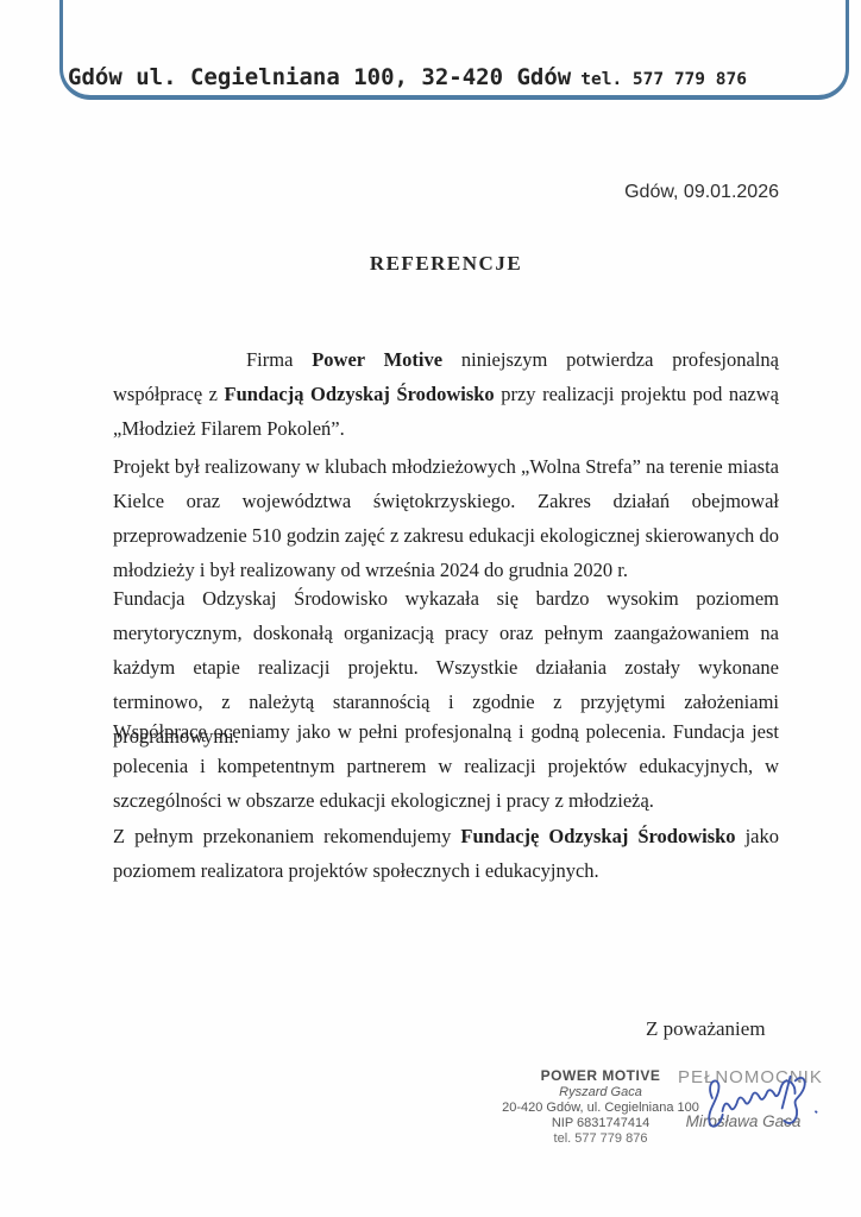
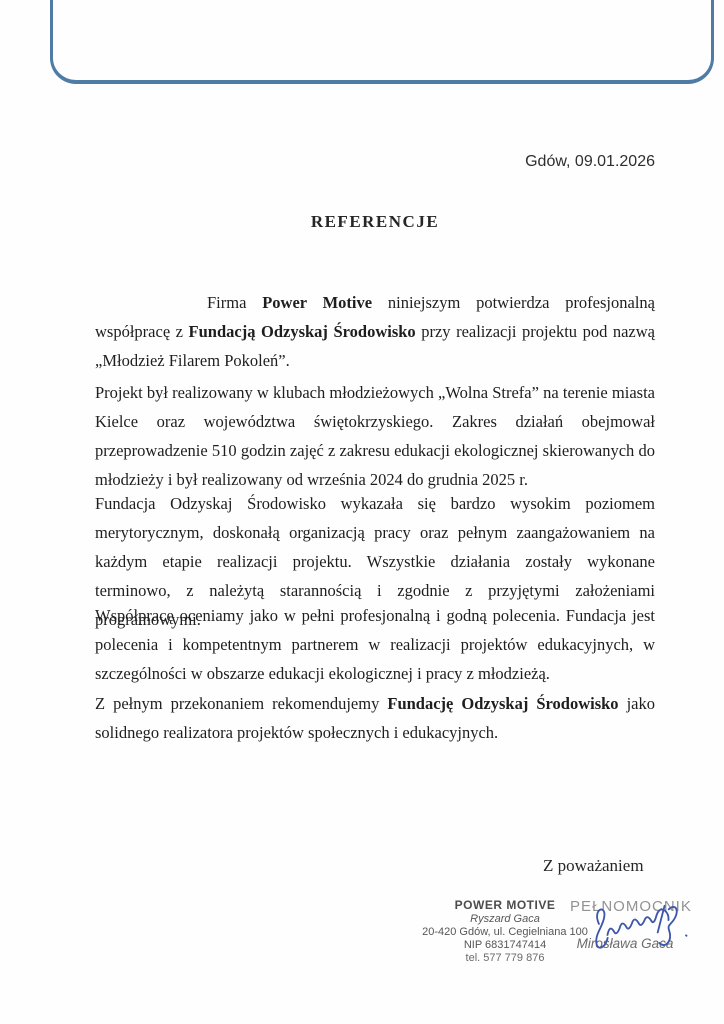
- Gdów ul. Cegielniana 100, 32-420 Gdów tel. 577 779 876
  Gdów, 09.01.2026
  REFERENCJE
  Firma Power Motive niniejszym potwierdza profesjonalną współpracę z Fundacją Odzyskaj Środowisko przy realizacji projektu pod nazwą „Młodzież Filarem Pokoleń”.
- Projekt był realizowany w klubach młodzieżowych „Wolna Strefa” na terenie miasta Kielce oraz województwa świętokrzyskiego. Zakres działań obejmował przeprowadzenie 510 godzin zajęć z zakresu edukacji ekologicznej skierowanych do młodzieży i był realizowany od września 2024 do grudnia 2020 r.
+ Projekt był realizowany w klubach młodzieżowych „Wolna Strefa” na terenie miasta Kielce oraz województwa świętokrzyskiego. Zakres działań obejmował przeprowadzenie 510 godzin zajęć z zakresu edukacji ekologicznej skierowanych do młodzieży i był realizowany od września 2024 do grudnia 2025 r.
  Fundacja Odzyskaj Środowisko wykazała się bardzo wysokim poziomem merytorycznym, doskonałą organizacją pracy oraz pełnym zaangażowaniem na każdym etapie realizacji projektu. Wszystkie działania zostały wykonane terminowo, z należytą starannością i zgodnie z przyjętymi założeniami programowymi.
  Współpracę oceniamy jako w pełni profesjonalną i godną polecenia. Fundacja jest polecenia i kompetentnym partnerem w realizacji projektów edukacyjnych, w szczególności w obszarze edukacji ekologicznej i pracy z młodzieżą.
- Z pełnym przekonaniem rekomendujemy Fundację Odzyskaj Środowisko jako poziomem realizatora projektów społecznych i edukacyjnych.
+ Z pełnym przekonaniem rekomendujemy Fundację Odzyskaj Środowisko jako solidnego realizatora projektów społecznych i edukacyjnych.
  Z poważaniem
  POWER MOTIVE
  Ryszard Gaca
  20-420 Gdów, ul. Cegielniana 100
  NIP 6831747414
  tel. 577 779 876
  PEŁNOMOCNI
  Miroława Gaca
